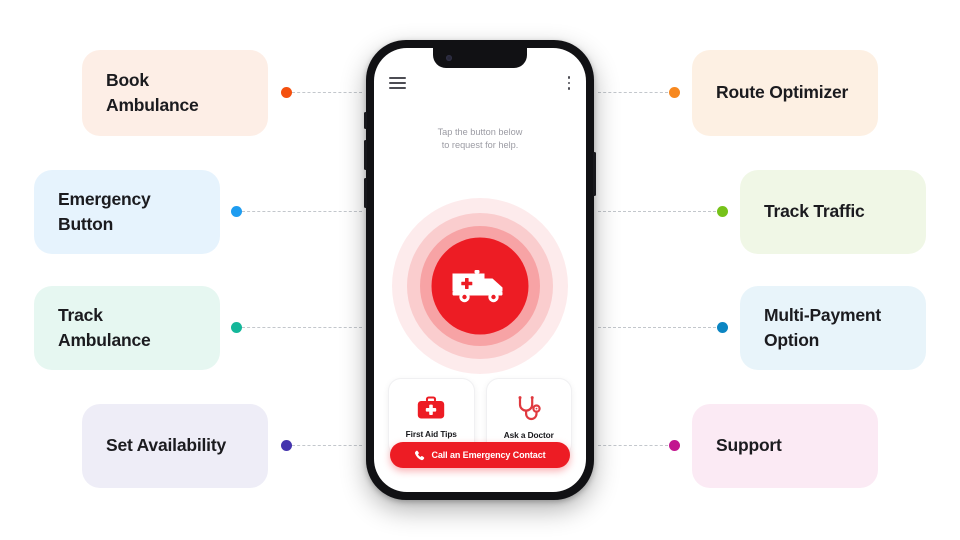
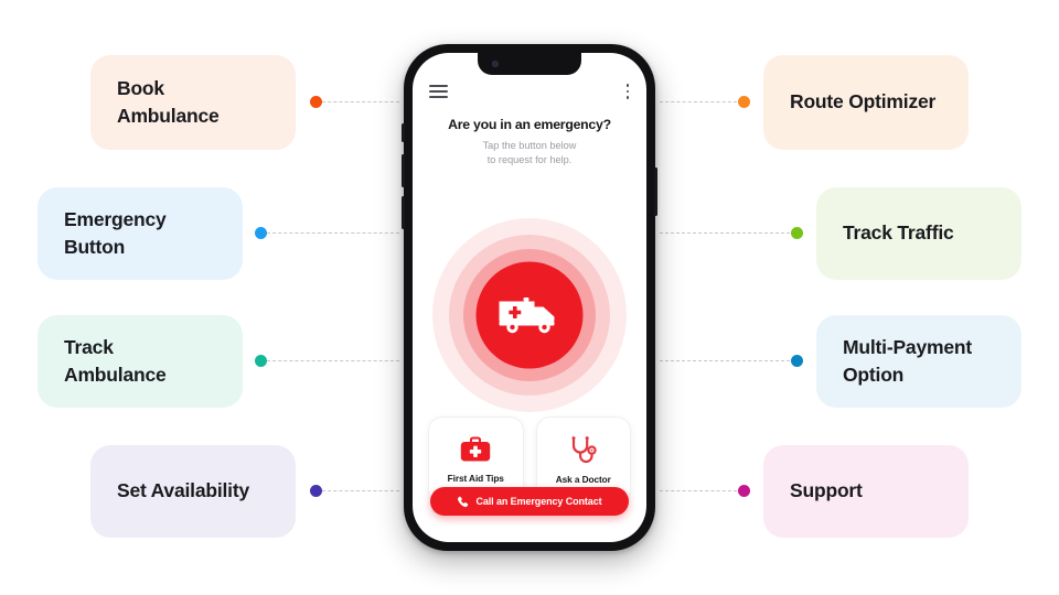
  Book
  Ambulance
  Emergency
  Button
  Track
  Ambulance
  Set Availability
  Route Optimizer
  Track Traffic
  Multi-Payment
  Option
  Support
+ Are you in an emergency?
  Tap the button below
  to request for help.
  First Aid Tips
  Ask a Doctor
  Call an Emergency Contact
